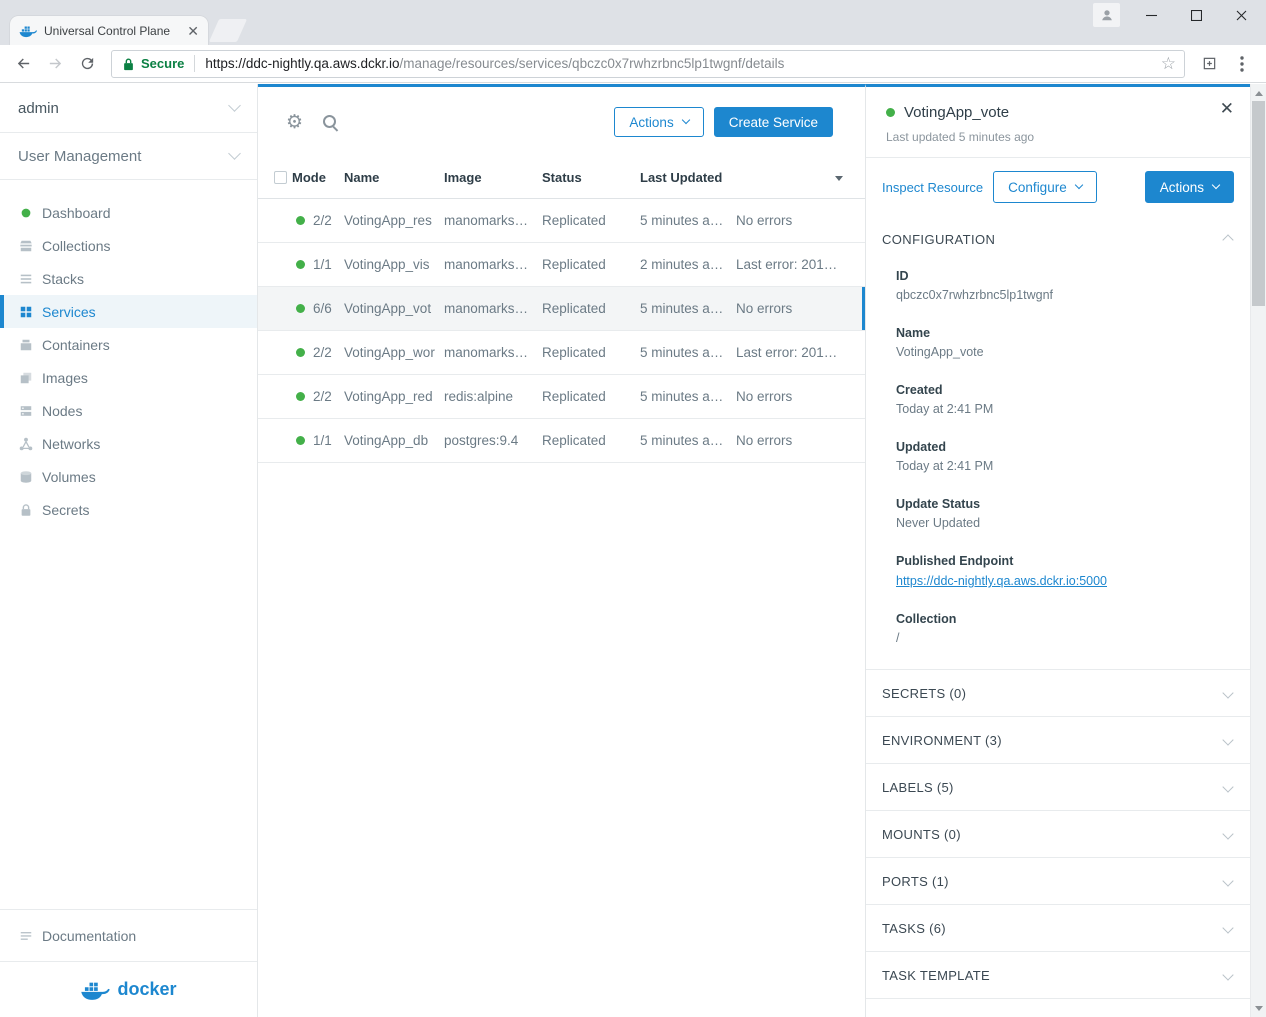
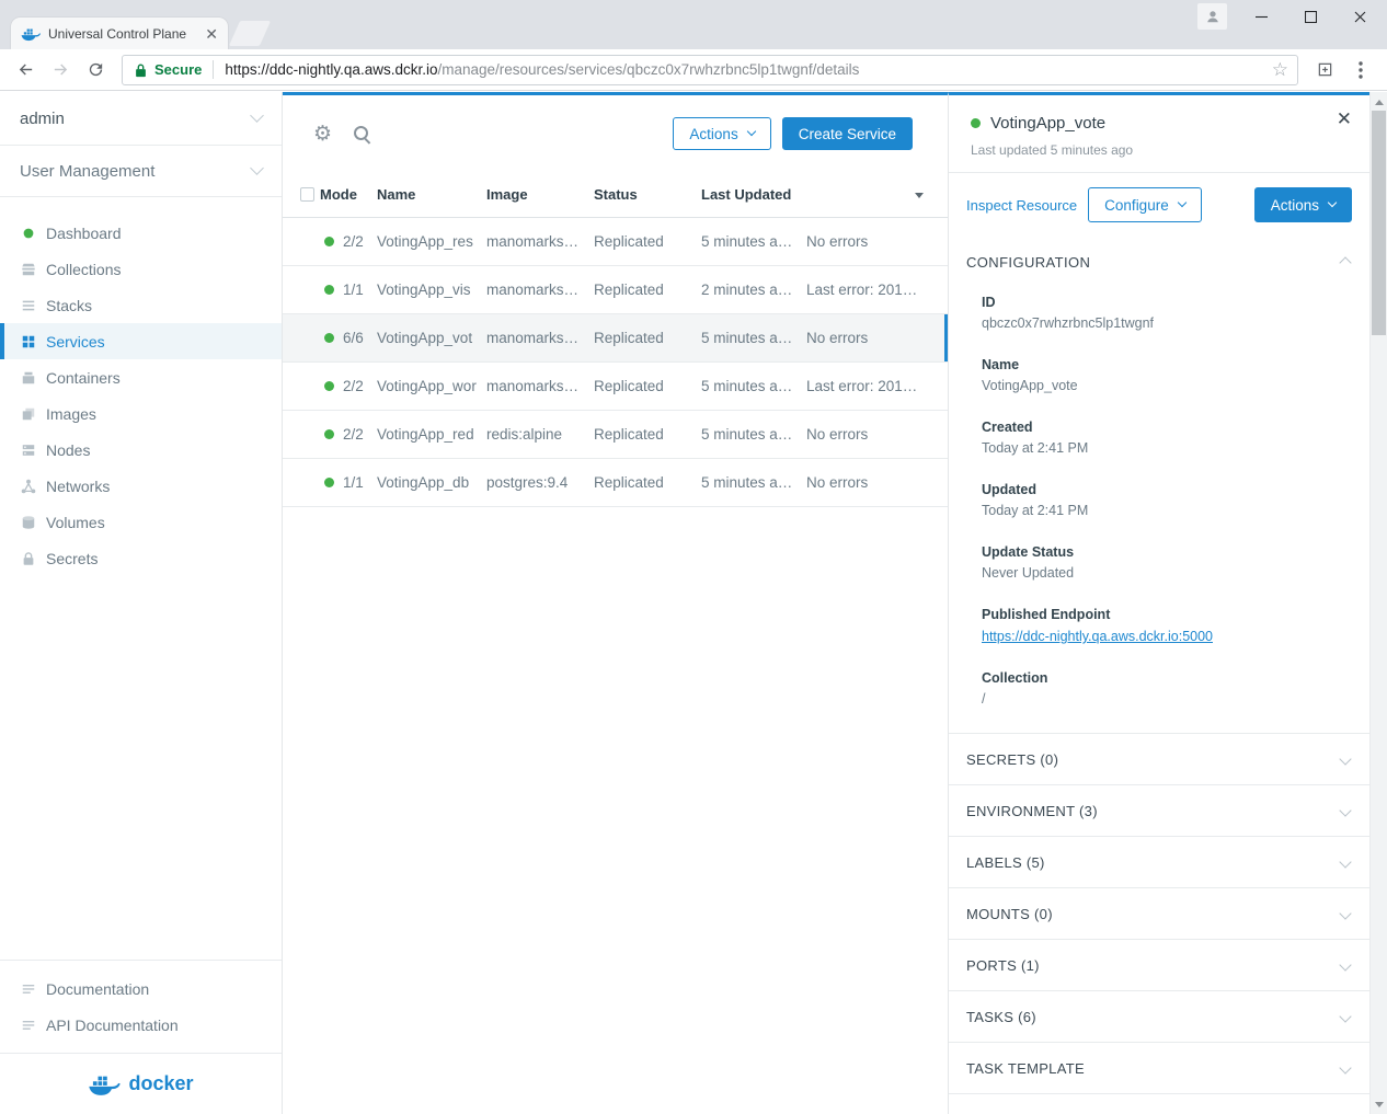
  Universal Control Plane
  ✕
  Secure
  https://ddc-nightly.qa.aws.dckr.io
  /manage/resources/services/qbczc0x7rwhzrbnc5lp1twgnf/details
  ☆
  admin
  User Management
  Dashboard
  Collections
  Stacks
  Services
  Containers
  Images
  Nodes
  Networks
  Volumes
  Secrets
  Documentation
+ API Documentation
  docker
  ⚙
  Actions
  Create Service
  Mode
  Name
  Image
  Status
  Last Updated
  2/2
  VotingApp_res
  manomarks…
  Replicated
  5 minutes a…
  No errors
  1/1
  VotingApp_vis
  manomarks…
  Replicated
  2 minutes a…
  Last error: 201…
  6/6
  VotingApp_vot
  manomarks…
  Replicated
  5 minutes a…
  No errors
  2/2
  VotingApp_wor
  manomarks…
  Replicated
  5 minutes a…
  Last error: 201…
  2/2
  VotingApp_red
  redis:alpine
  Replicated
  5 minutes a…
  No errors
  1/1
  VotingApp_db
  postgres:9.4
  Replicated
  5 minutes a…
  No errors
  VotingApp_vote
  ✕
  Last updated 5 minutes ago
  Inspect Resource
  Configure
  Actions
  CONFIGURATION
  ID
  qbczc0x7rwhzrbnc5lp1twgnf
  Name
  VotingApp_vote
  Created
  Today at 2:41 PM
  Updated
  Today at 2:41 PM
  Update Status
  Never Updated
  Published Endpoint
  https://ddc-nightly.qa.aws.dckr.io:5000
  Collection
  /
  SECRETS (0)
  ENVIRONMENT (3)
  LABELS (5)
  MOUNTS (0)
  PORTS (1)
  TASKS (6)
  TASK TEMPLATE
